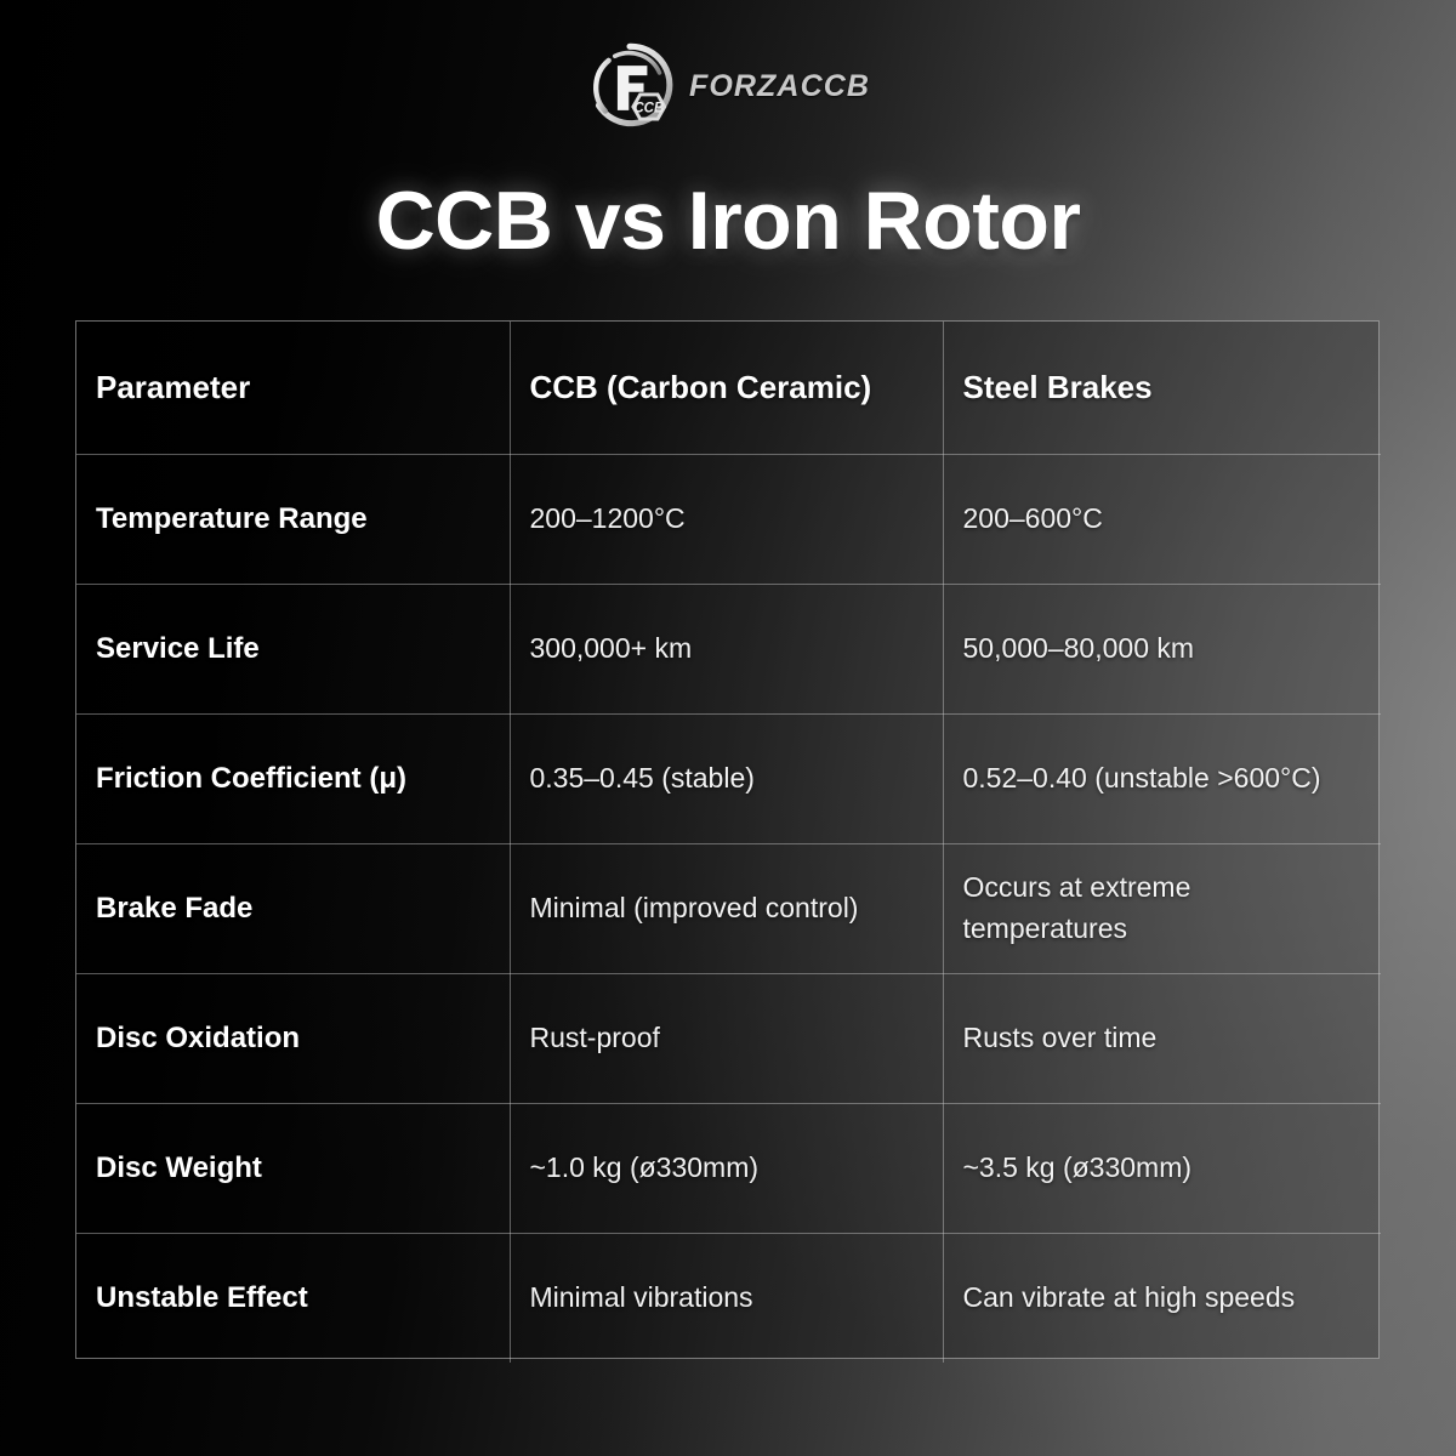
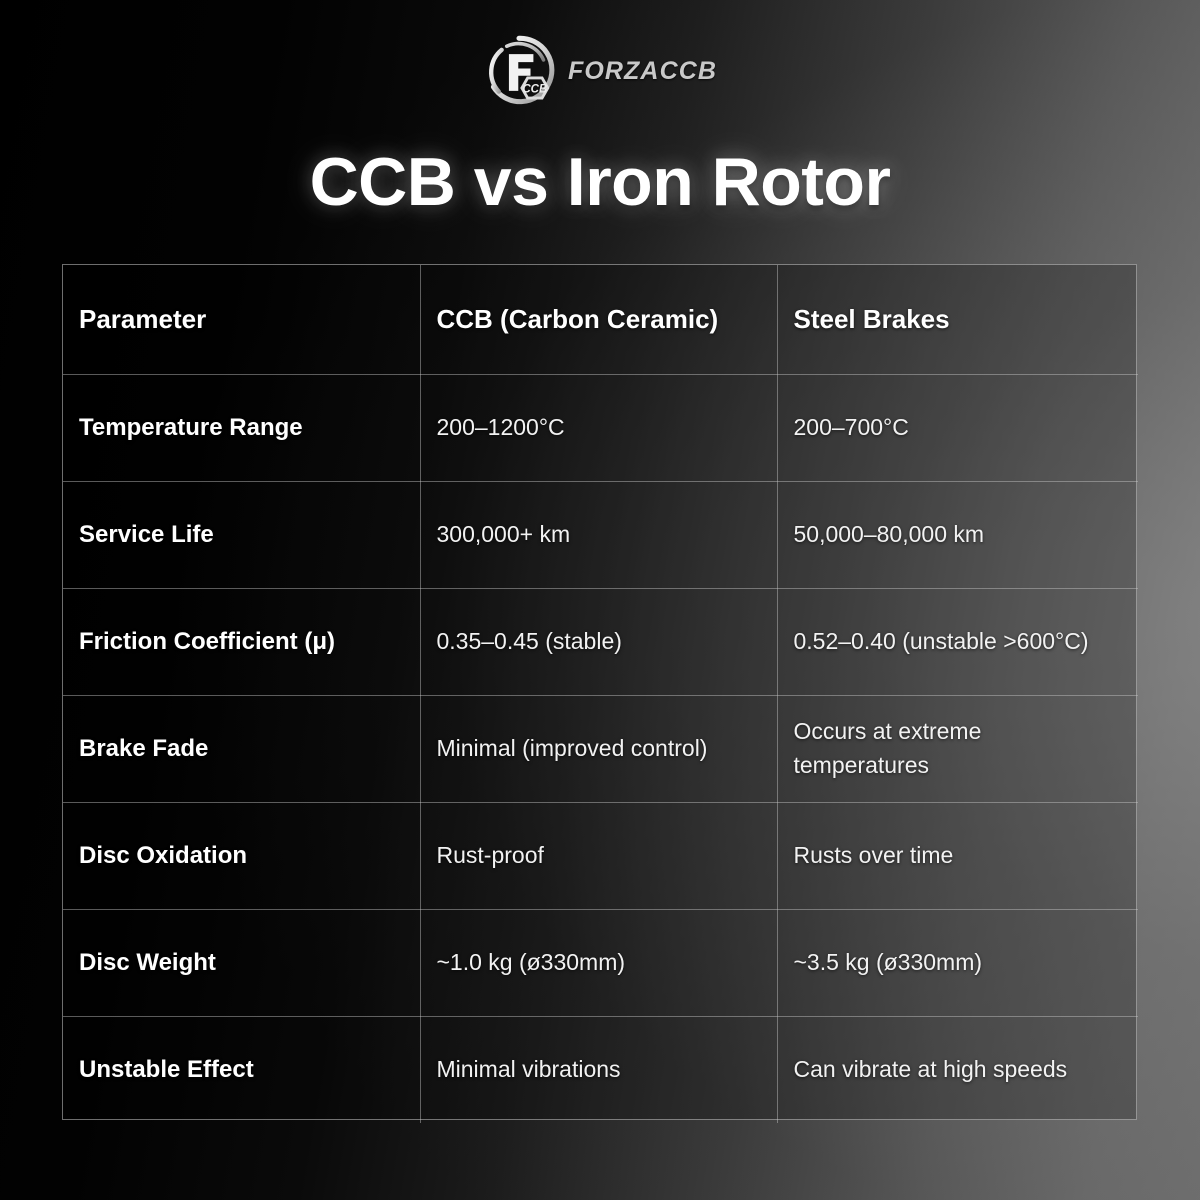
  CCB
  FORZACCB
  CCB vs Iron Rotor
  Parameter	CCB (Carbon Ceramic)	Steel Brakes
- Temperature Range	200–1200°C	200–600°C
+ Temperature Range	200–1200°C	200–700°C
  Service Life	300,000+ km	50,000–80,000 km
  Friction Coefficient (μ)	0.35–0.45 (stable)	0.52–0.40 (unstable >600°C)
  Brake Fade	Minimal (improved control)	Occurs at extreme temperatures
  Disc Oxidation	Rust-proof	Rusts over time
  Disc Weight	~1.0 kg (ø330mm)	~3.5 kg (ø330mm)
  Unstable Effect	Minimal vibrations	Can vibrate at high speeds
